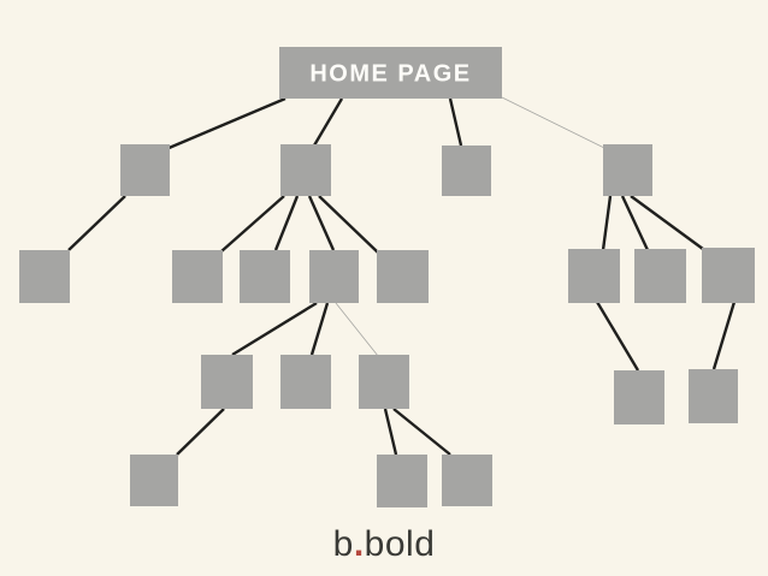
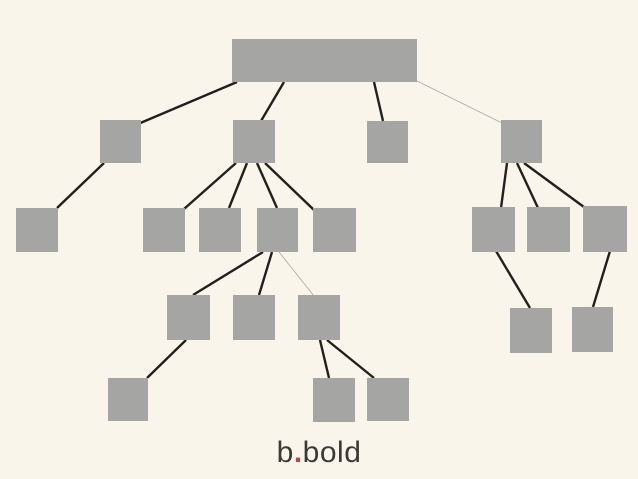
- HOME PAGE
  b.bold
